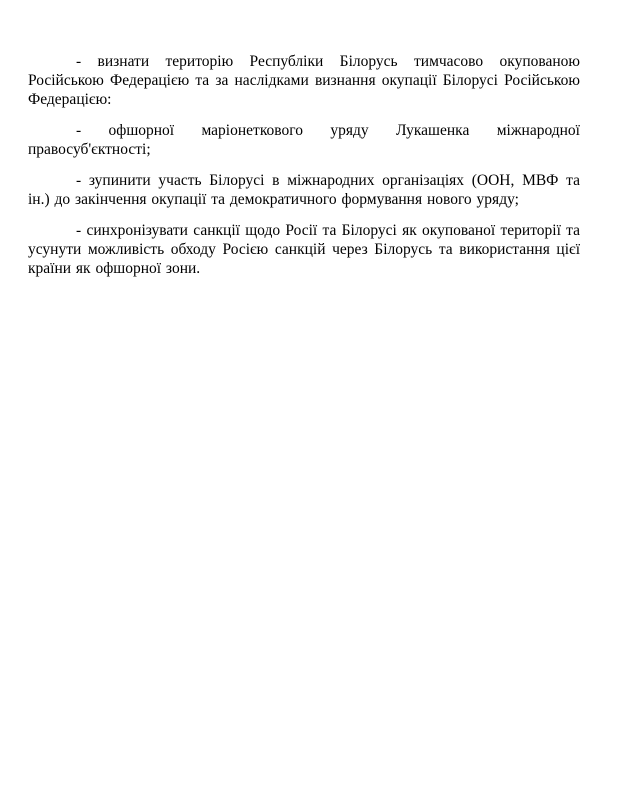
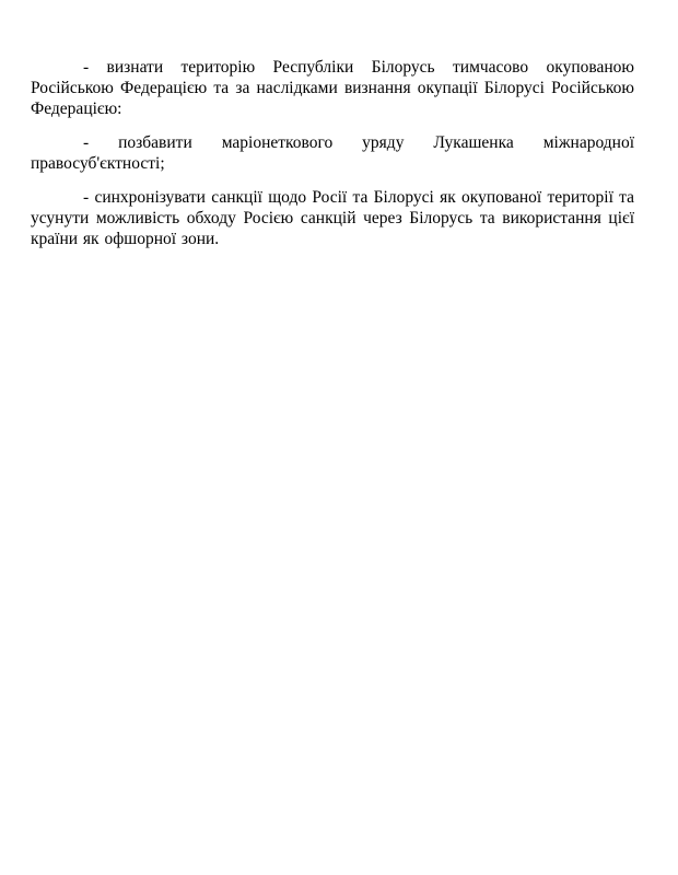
  - визнати територію Республіки Білорусь тимчасово окупованою Російською Федерацією та за наслідками визнання окупації Білорусі Російською Федерацією:
- - офшорної маріонеткового уряду Лукашенка міжнародної правосуб'єктності;
+ - позбавити маріонеткового уряду Лукашенка міжнародної правосуб'єктності;
- - зупинити участь Білорусі в міжнародних організаціях (ООН, МВФ та ін.) до закінчення окупації та демократичного формування нового уряду;
  - синхронізувати санкції щодо Росії та Білорусі як окупованої території та усунути можливість обходу Росією санкцій через Білорусь та використання цієї країни як офшорної зони.
